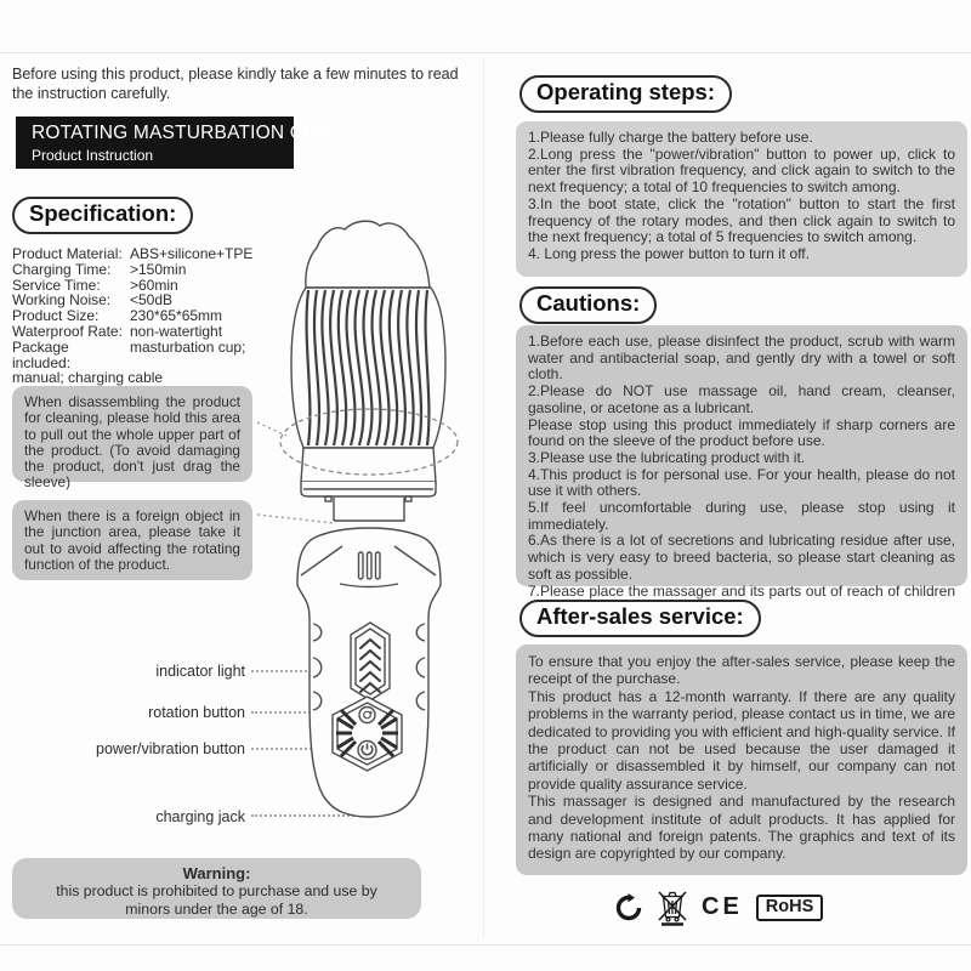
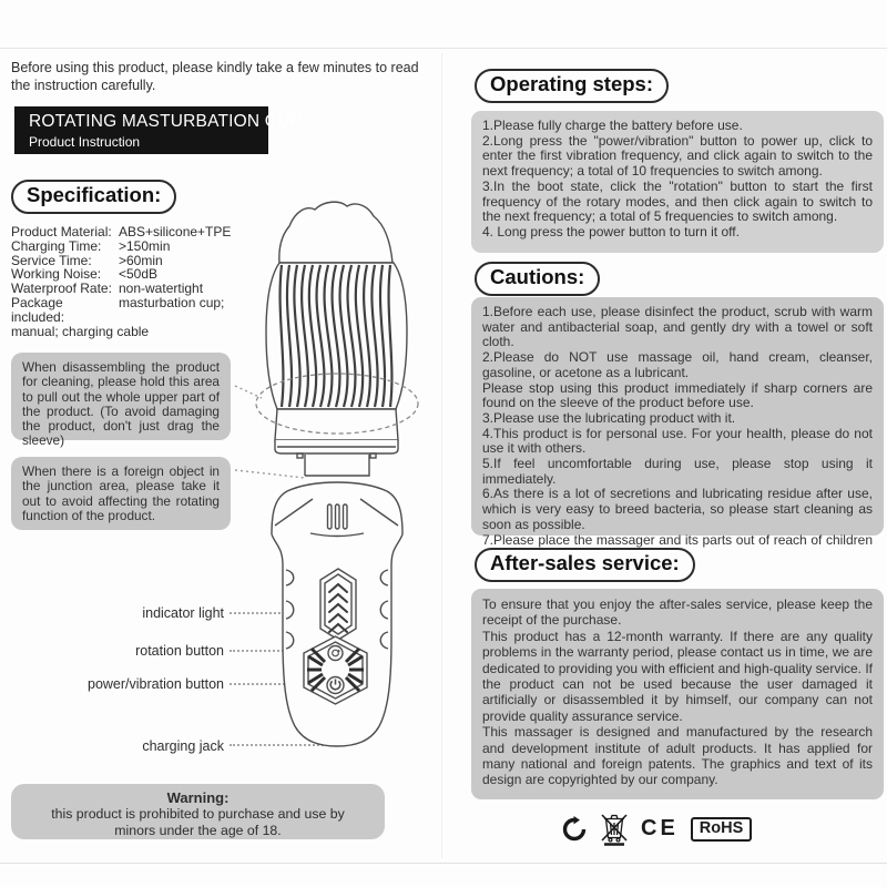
  Before using this product, please kindly take a few minutes to read the instruction carefully.
  ROTATING MASTURBATION CUP
  Product Instruction
  Specification:
  Product Material:
  ABS+silicone+TPE
  Charging Time:
  >150min
  Service Time:
  >60min
  Working Noise:
  <50dB
- Product Size:
- 230*65*65mm
  Waterproof Rate:
  non-watertight
  Package included:
  masturbation cup;
  manual; charging cable
  When disassembling the product for cleaning, please hold this area to pull out the whole upper part of the product. (To avoid damaging the product, don't just drag the sleeve)
  When there is a foreign object in the junction area, please take it out to avoid affecting the rotating function of the product.
  indicator light
  rotation button
  power/vibration button
  charging jack
  Warning:
  this product is prohibited to purchase and use by minors under the age of 18.
  Operating steps:
  1.Please fully charge the battery before use.
  2.Long press the "power/vibration" button to power up, click to enter the first vibration frequency, and click again to switch to the next frequency; a total of 10 frequencies to switch among.
  3.In the boot state, click the "rotation" button to start the first frequency of the rotary modes, and then click again to switch to the next frequency; a total of 5 frequencies to switch among.
  4. Long press the power button to turn it off.
  Cautions:
  1.Before each use, please disinfect the product, scrub with warm water and antibacterial soap, and gently dry with a towel or soft cloth.
  2.Please do NOT use massage oil, hand cream, cleanser, gasoline, or acetone as a lubricant.
  Please stop using this product immediately if sharp corners are found on the sleeve of the product before use.
  3.Please use the lubricating product with it.
  4.This product is for personal use. For your health, please do not use it with others.
  5.If feel uncomfortable during use, please stop using it immediately.
- 6.As there is a lot of secretions and lubricating residue after use, which is very easy to breed bacteria, so please start cleaning as soft as possible.
+ 6.As there is a lot of secretions and lubricating residue after use, which is very easy to breed bacteria, so please start cleaning as soon as possible.
  7.Please place the massager and its parts out of reach of children
  After-sales service:
  To ensure that you enjoy the after-sales service, please keep the receipt of the purchase.
  This product has a 12-month warranty. If there are any quality problems in the warranty period, please contact us in time, we are dedicated to providing you with efficient and high-quality service. If the product can not be used because the user damaged it artificially or disassembled it by himself, our company can not provide quality assurance service.
  This massager is designed and manufactured by the research and development institute of adult products. It has applied for many national and foreign patents. The graphics and text of its design are copyrighted by our company.
  CE
  RoHS
